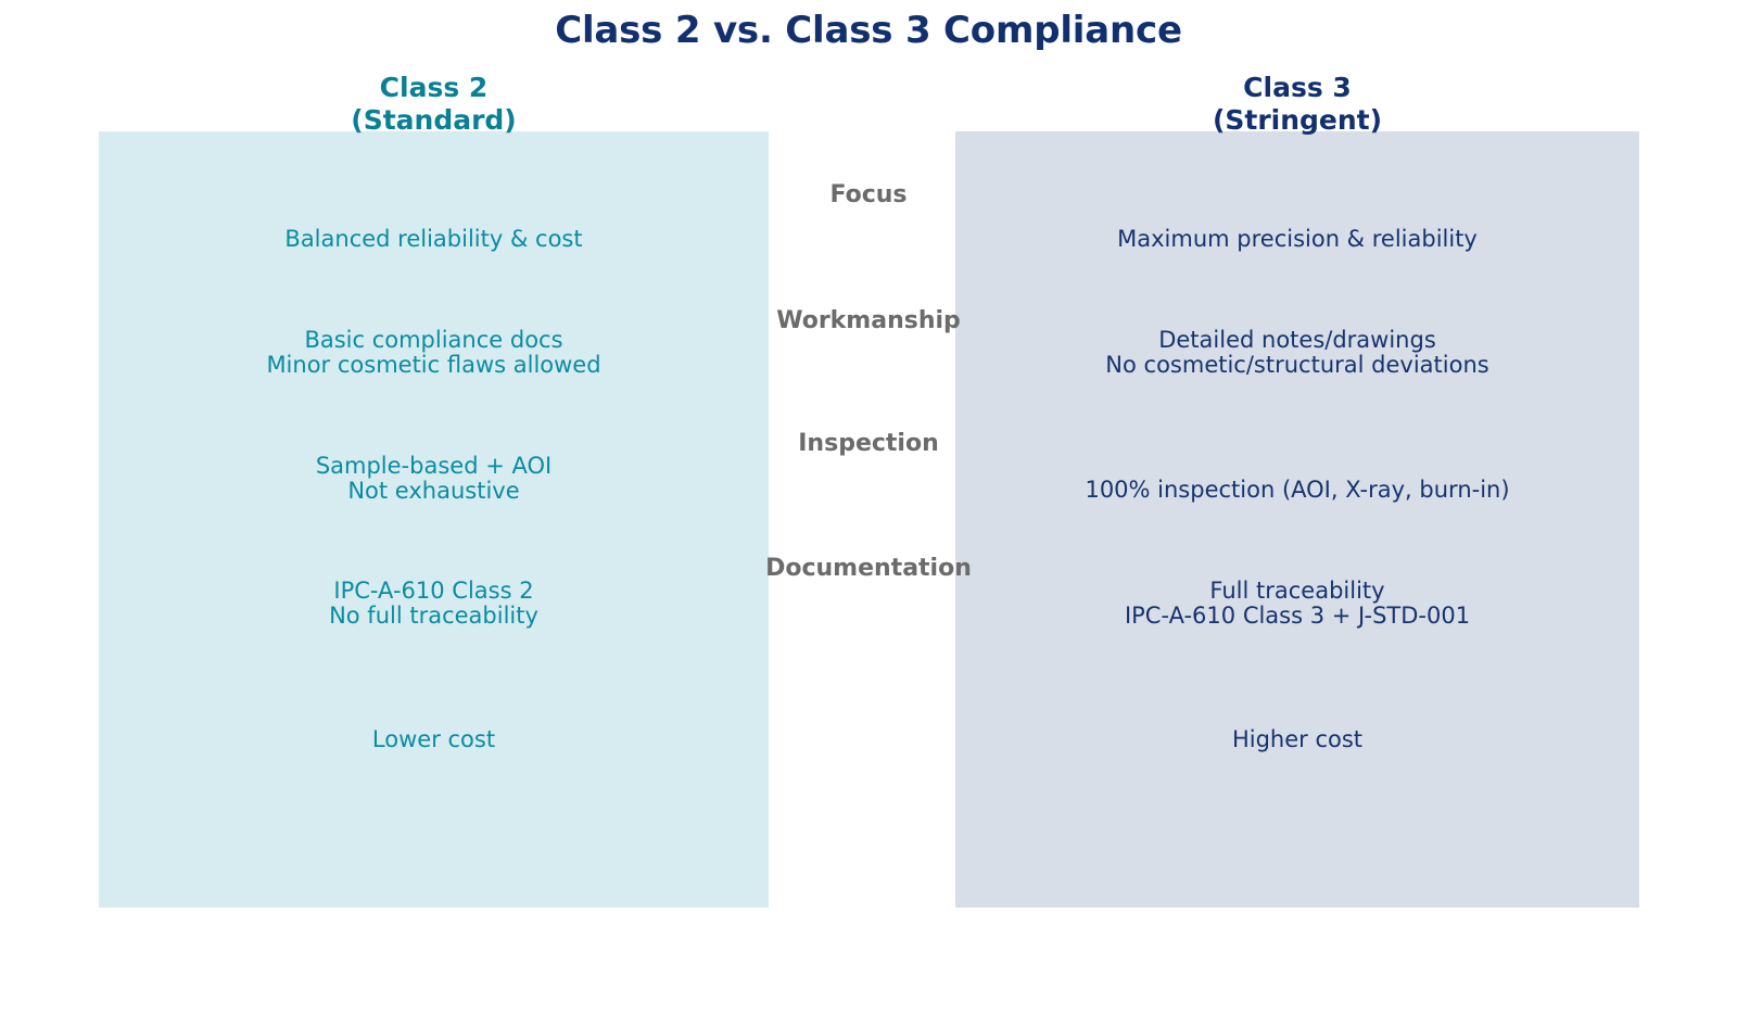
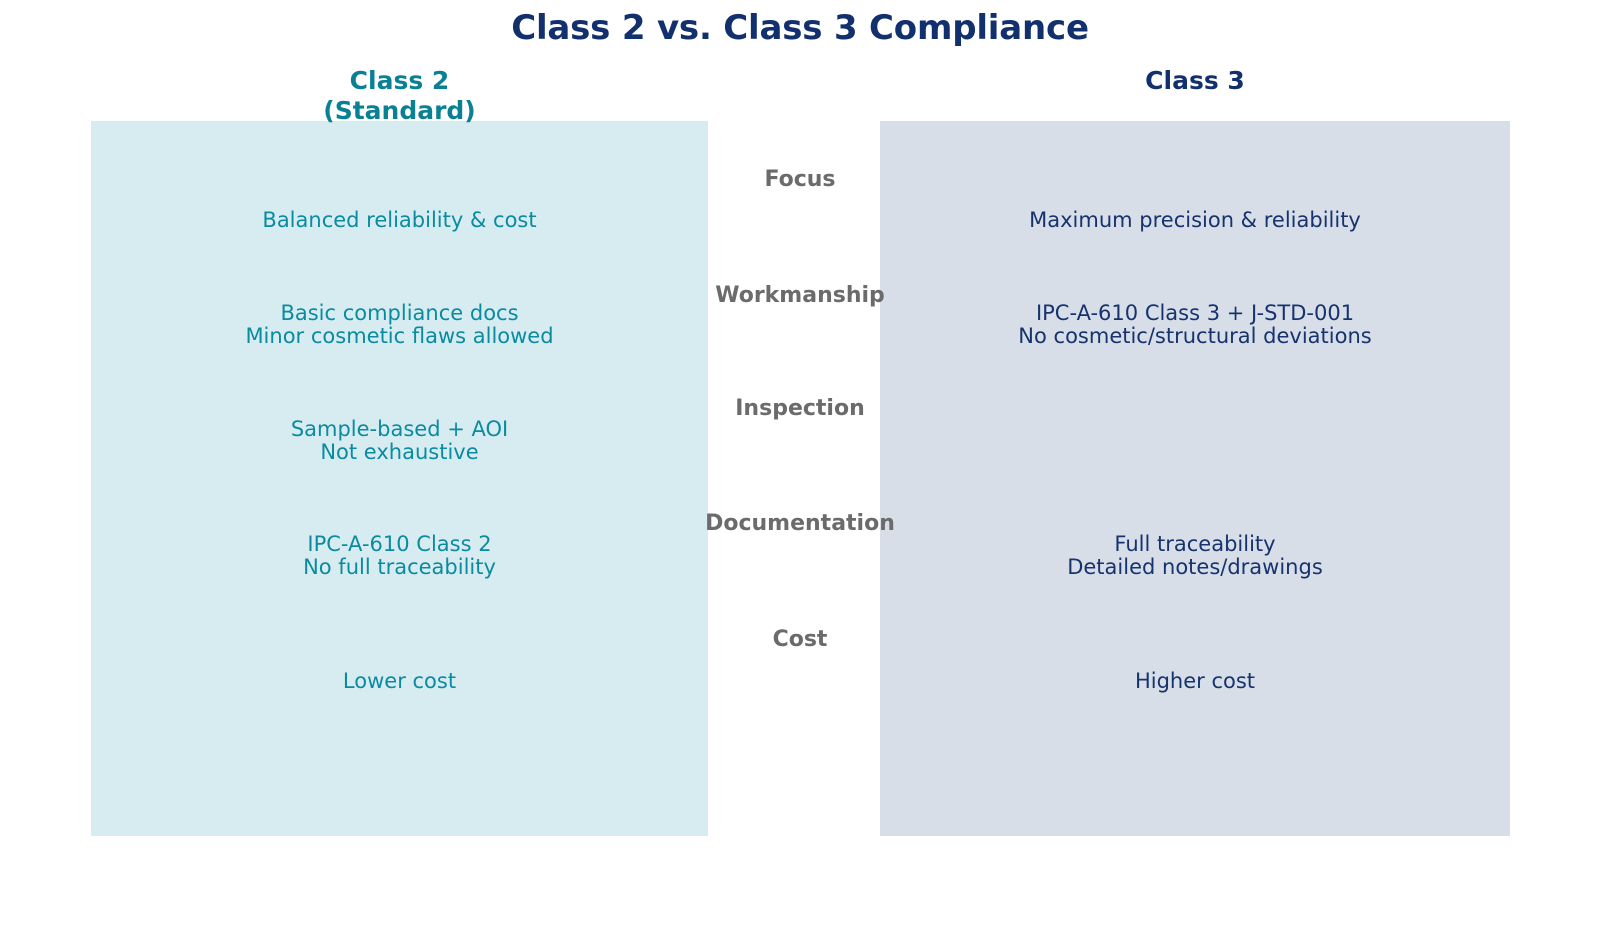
  Class 2 vs. Class 3 Compliance
  Class 2
  (Standard)
  Class 3
- (Stringent)
  Focus
  Balanced reliability & cost
  Maximum precision & reliability
  Workmanship
  Basic compliance docs
  Minor cosmetic flaws allowed
- Detailed notes/drawings
+ IPC-A-610 Class 3 + J-STD-001
  No cosmetic/structural deviations
  Inspection
  Sample-based + AOI
  Not exhaustive
- 100% inspection (AOI, X-ray, burn-in)
  Documentation
  IPC-A-610 Class 2
  No full traceability
  Full traceability
- IPC-A-610 Class 3 + J-STD-001
+ Detailed notes/drawings
+ Cost
  Lower cost
  Higher cost
